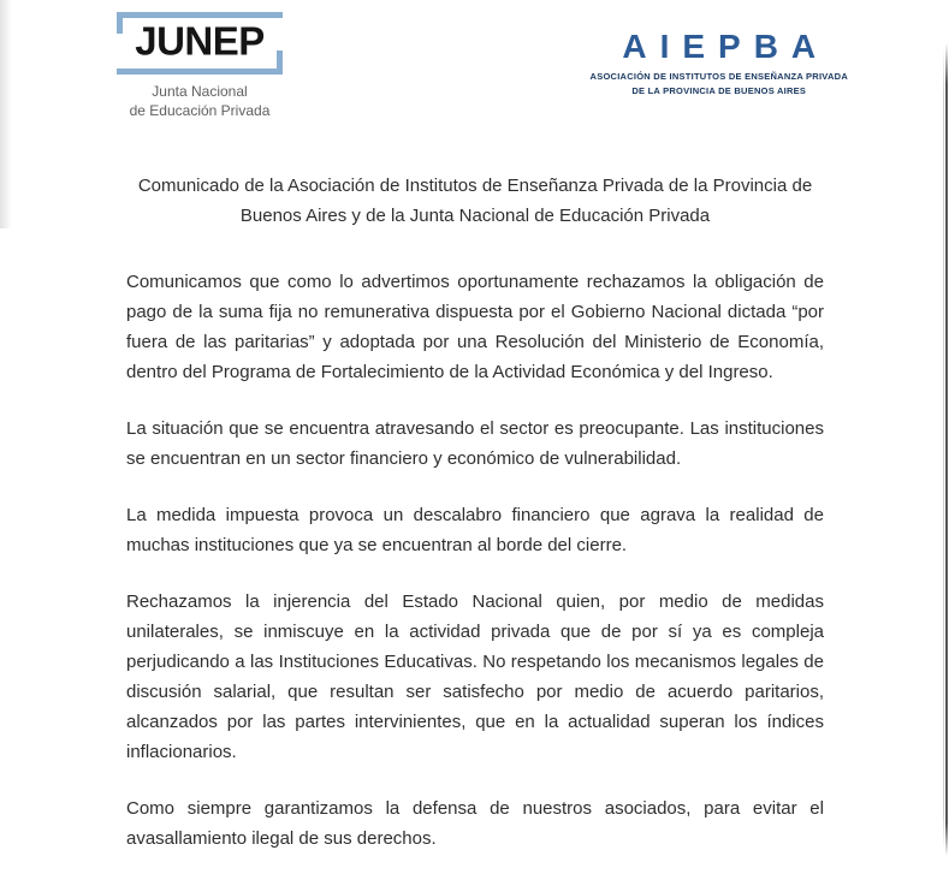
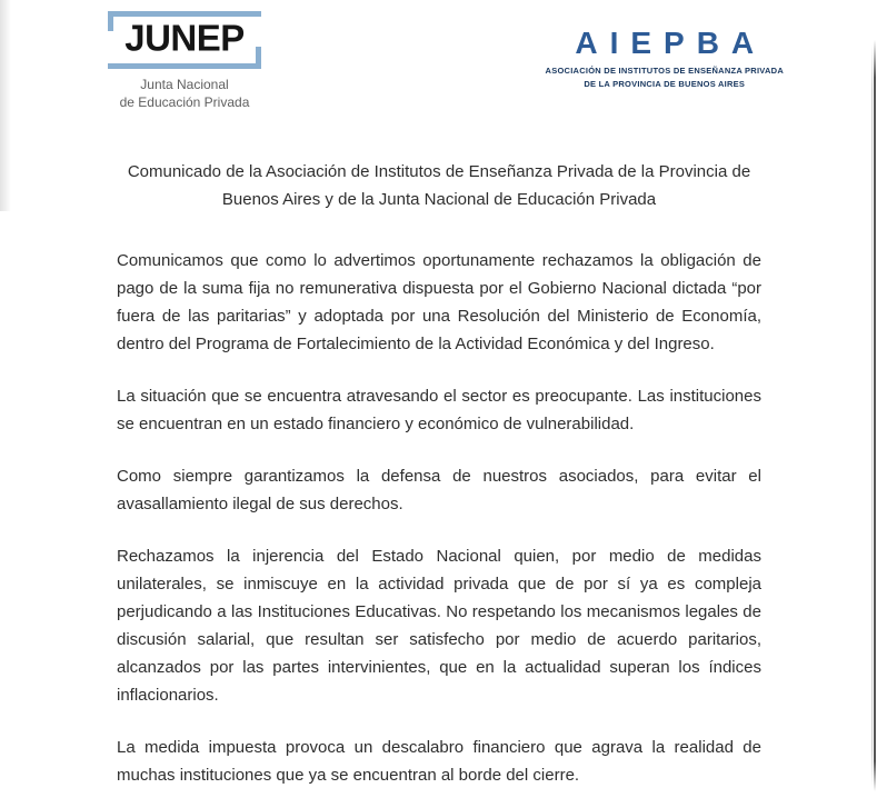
  JUNEP
  Junta Nacional
  de Educación Privada
  AIEPBA
  ASOCIACIÓN DE INSTITUTOS DE ENSEÑANZA PRIVADA
  DE LA PROVINCIA DE BUENOS AIRES
  Comunicado de la Asociación de Institutos de Enseñanza Privada de la Provincia de
  Buenos Aires y de la Junta Nacional de Educación Privada
  Comunicamos que como lo advertimos oportunamente rechazamos la obligación de pago de la suma fija no remunerativa dispuesta por el Gobierno Nacional dictada “por fuera de las paritarias” y adoptada por una Resolución del Ministerio de Economía, dentro del Programa de Fortalecimiento de la Actividad Económica y del Ingreso.
- La situación que se encuentra atravesando el sector es preocupante. Las instituciones se encuentran en un sector financiero y económico de vulnerabilidad.
+ La situación que se encuentra atravesando el sector es preocupante. Las instituciones se encuentran en un estado financiero y económico de vulnerabilidad.
- La medida impuesta provoca un descalabro financiero que agrava la realidad de muchas instituciones que ya se encuentran al borde del cierre.
+ Como siempre garantizamos la defensa de nuestros asociados, para evitar el avasallamiento ilegal de sus derechos.
  Rechazamos la injerencia del Estado Nacional quien, por medio de medidas unilaterales, se inmiscuye en la actividad privada que de por sí ya es compleja perjudicando a las Instituciones Educativas. No respetando los mecanismos legales de discusión salarial, que resultan ser satisfecho por medio de acuerdo paritarios, alcanzados por las partes intervinientes, que en la actualidad superan los índices inflacionarios.
- Como siempre garantizamos la defensa de nuestros asociados, para evitar el avasallamiento ilegal de sus derechos.
+ La medida impuesta provoca un descalabro financiero que agrava la realidad de muchas instituciones que ya se encuentran al borde del cierre.
